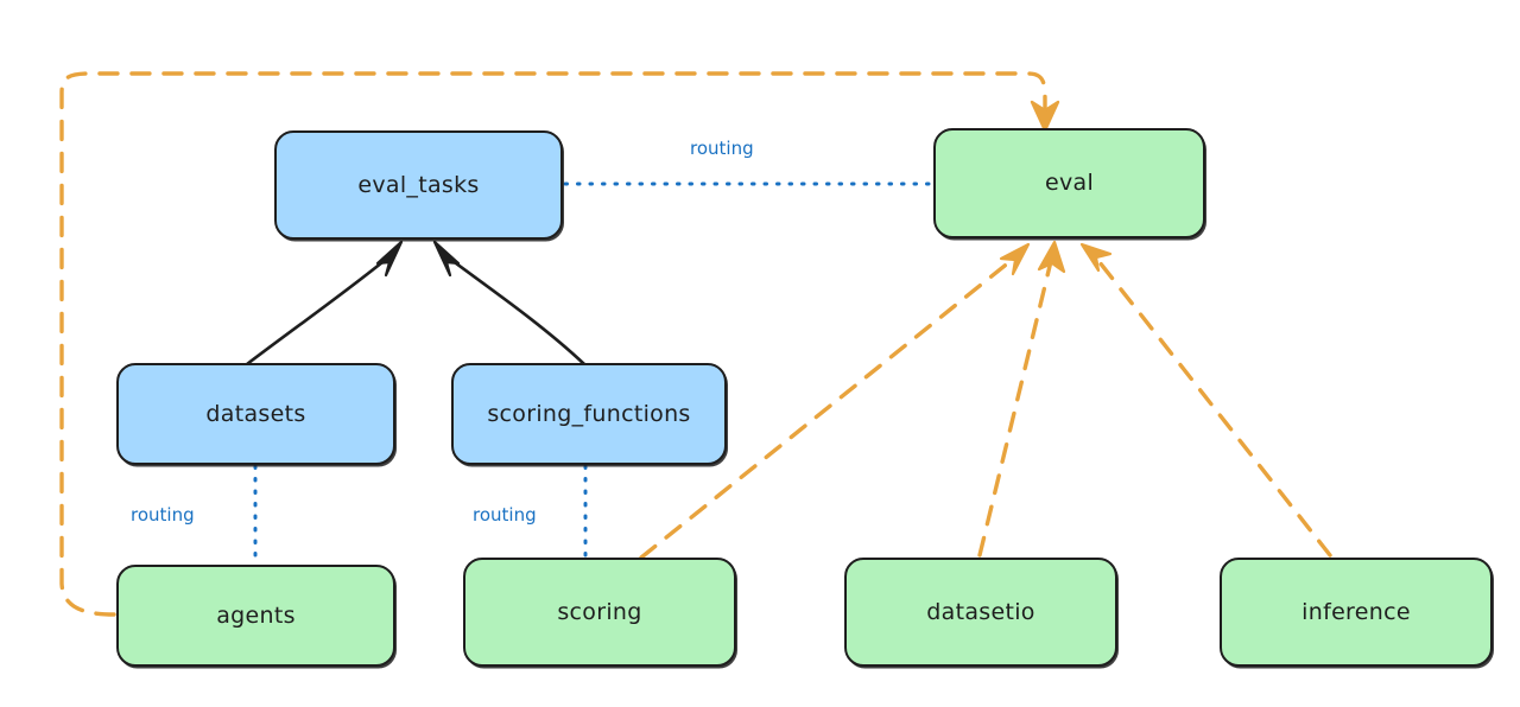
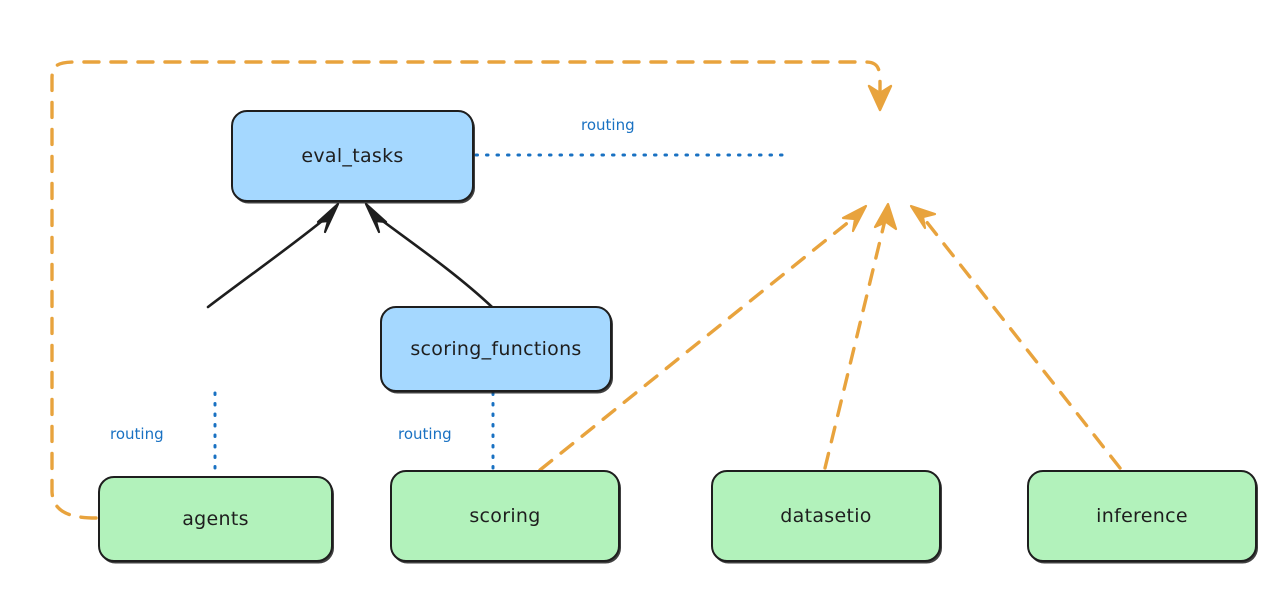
  eval_tasks
- eval
- datasets
  scoring_functions
  agents
  scoring
  datasetio
  inference
  routing
  routing
  routing
